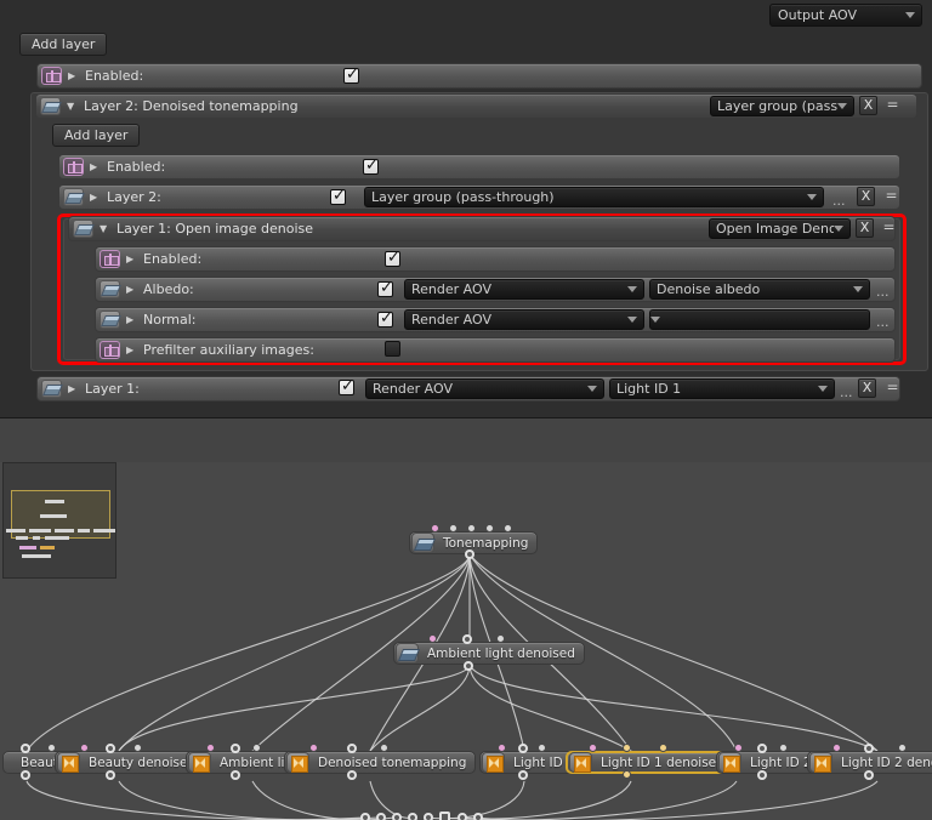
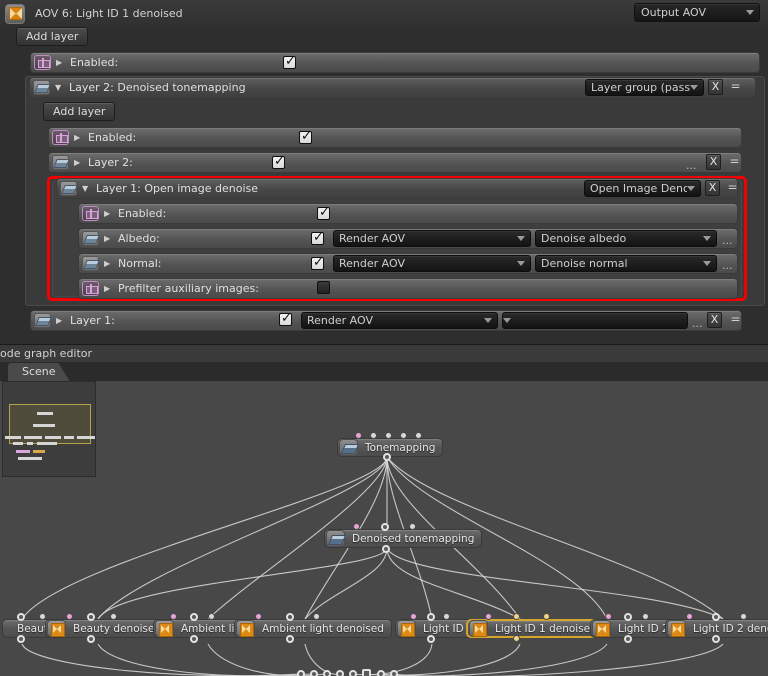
+ AOV 6: Light ID 1 denoised
  Output AOV
  Add layer
  ▶
  Enabled:
  ▼
  Layer 2: Denoised tonemapping
  X
  =
  Add layer
  ▶
  Enabled:
  ▶
  Layer 2:
- Layer group (pass-through)
  ...
  X
  =
  ▼
  Layer 1: Open image denoise
  Open Image Deno
  X
  =
  ▶
  Enabled:
  ▶
  Albedo:
  Render AOV
  Denoise albedo
  ...
  ▶
  Normal:
  Render AOV
+ Denoise normal
  ...
  ▶
  Prefilter auxiliary images:
  ▶
  Layer 1:
  Render AOV
- Light ID 1
  ...
  X
  =
+ ode graph editor
+ Scene
  Tonemapping
- Ambient light denoised
+ Denoised tonemapping
  Beauty denoise
  Ambient li
- Denoised tonemapping
+ Ambient light denoised
  Light ID
  Light ID 1 denoise
  Light ID
